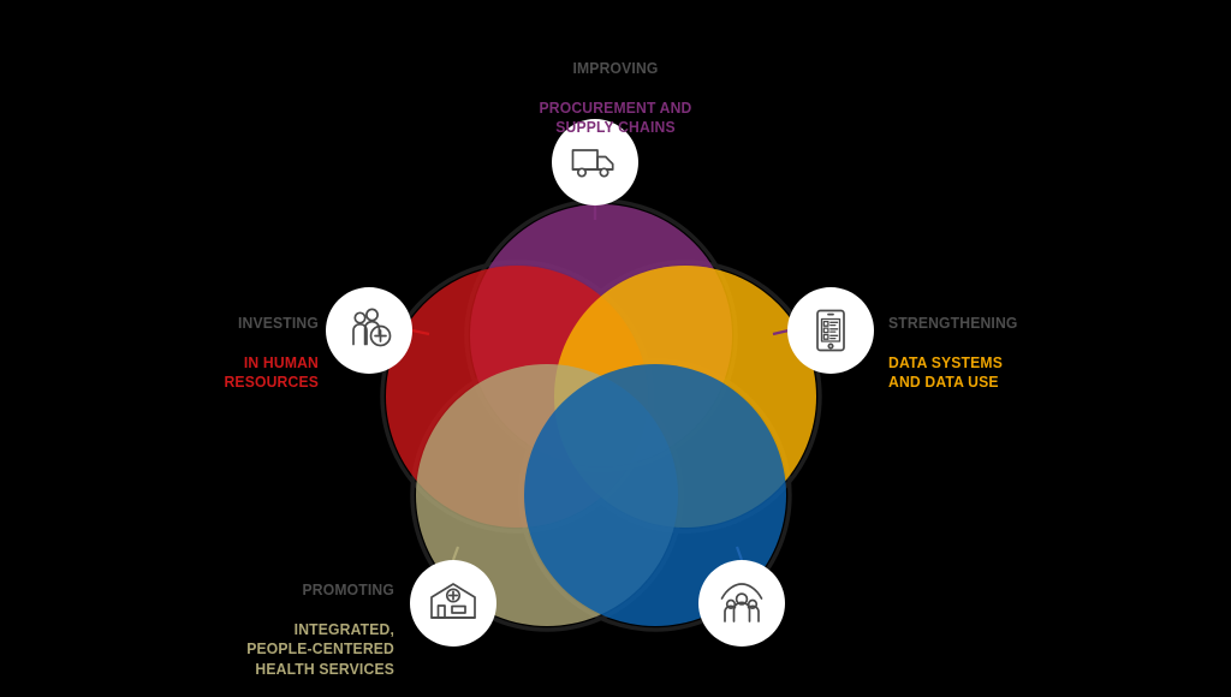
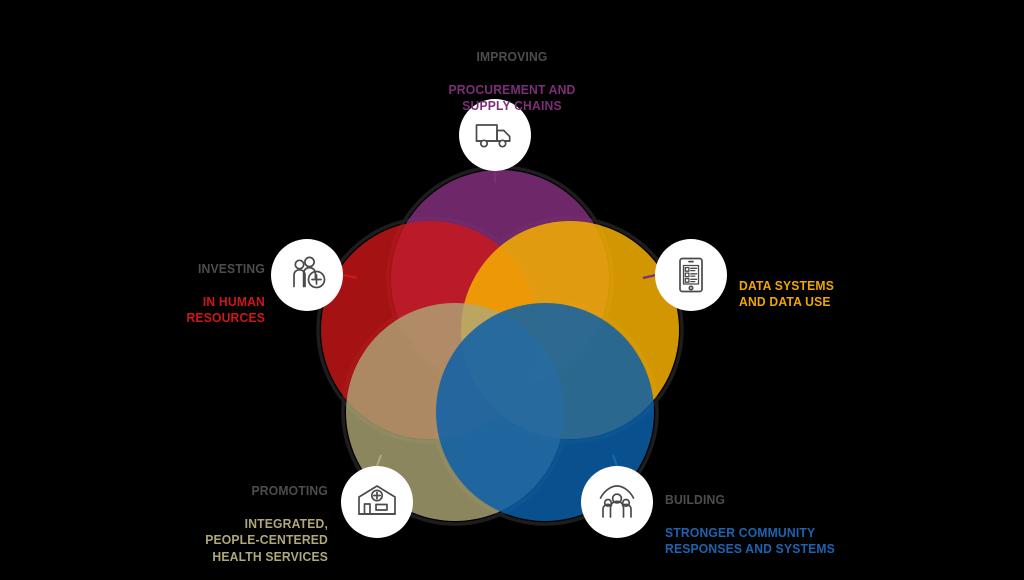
  IMPROVING
  PROCUREMENT AND
  SUPPLY CHAINS
  INVESTING
  IN HUMAN
  RESOURCES
- STRENGTHENING
  DATA SYSTEMS
  AND DATA USE
  PROMOTING
  INTEGRATED,
  PEOPLE-CENTERED
  HEALTH SERVICES
+ BUILDING
+ STRONGER COMMUNITY
+ RESPONSES AND SYSTEMS
